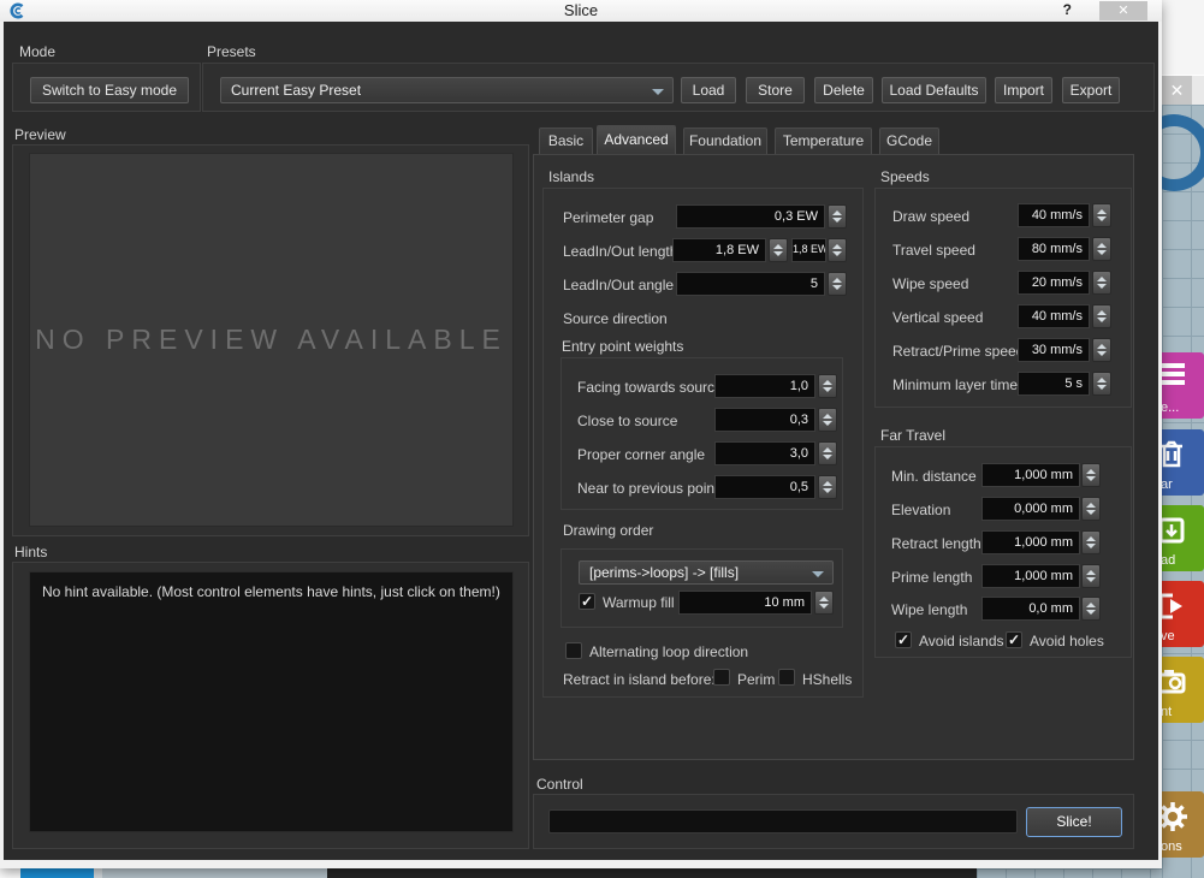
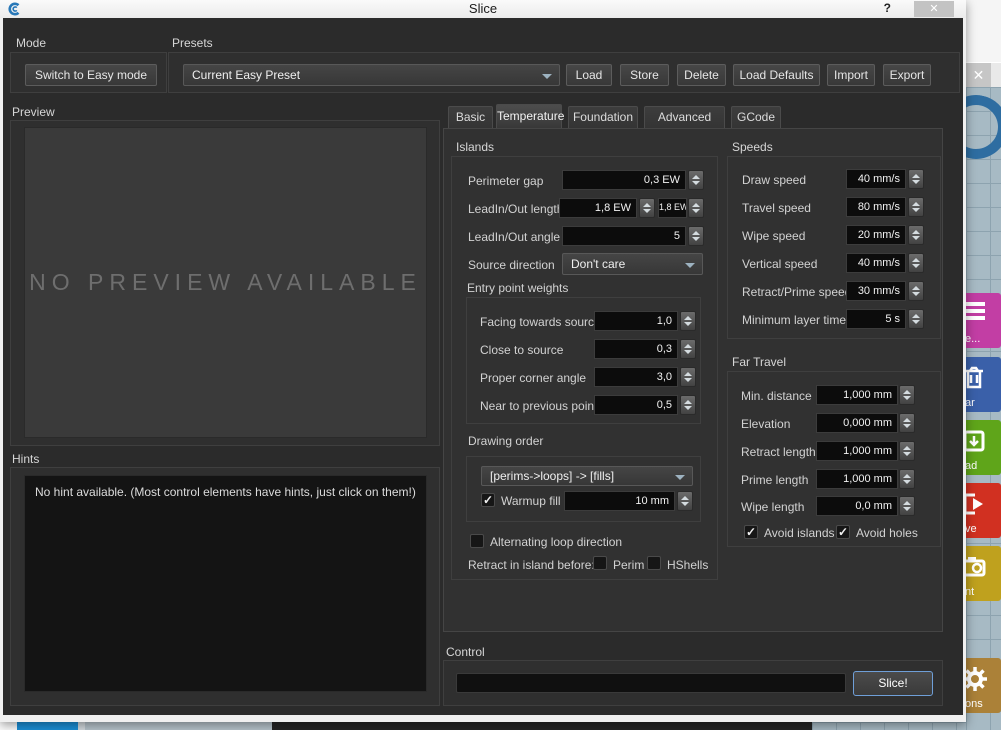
  ✕
  e...
  ar
  ad
  ve
  nt
  ons
  Slice
  ?
  ✕
  Mode
  Switch to Easy mode
  Presets
  Current Easy Preset
  Load
  Store
  Delete
  Load Defaults
  Import
  Export
  Preview
  NO PREVIEW AVAILABLE
  Hints
  No hint available. (Most control elements have hints, just click on them!)
  Basic
- Advanced
+ Temperature
  Foundation
- Temperature
+ Advanced
  GCode
  Islands
  Perimeter gap
  0,3 EW
  LeadIn/Out lengt
  1,8 EW
  1,8 EW
  LeadIn/Out angle
  5
  Source direction
+ Don't care
  Entry point weights
  Facing towards sourc
  1,0
  Close to source
  0,3
  Proper corner angle
  3,0
  Near to previous poin
  0,5
  Drawing order
  [perims->loops] -> [fills]
  Warmup fill
  10 mm
  Alternating loop direction
  Retract in island before
  Perim
  HShells
  Speeds
  Draw speed
  40 mm/s
  Travel speed
  80 mm/s
  Wipe speed
  20 mm/s
  Vertical speed
  40 mm/s
  Retract/Prime spee
  30 mm/s
  Minimum layer time
  5 s
  Far Travel
  Min. distance
  1,000 mm
  Elevation
  0,000 mm
  Retract length
  1,000 mm
  Prime length
  1,000 mm
  Wipe length
  0,0 mm
  Avoid islands
  Avoid holes
  Control
  Slice!
